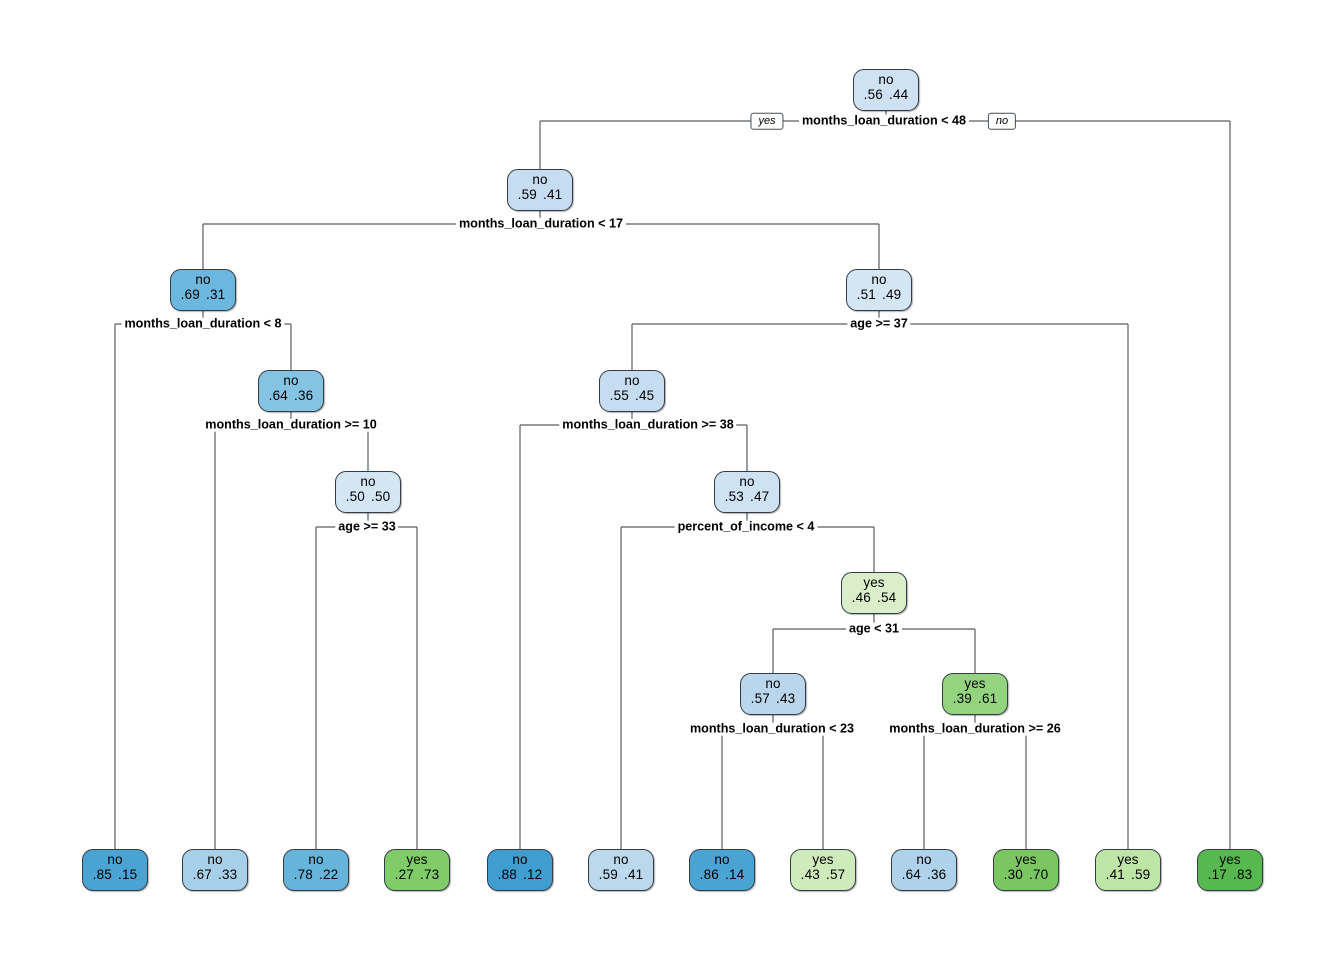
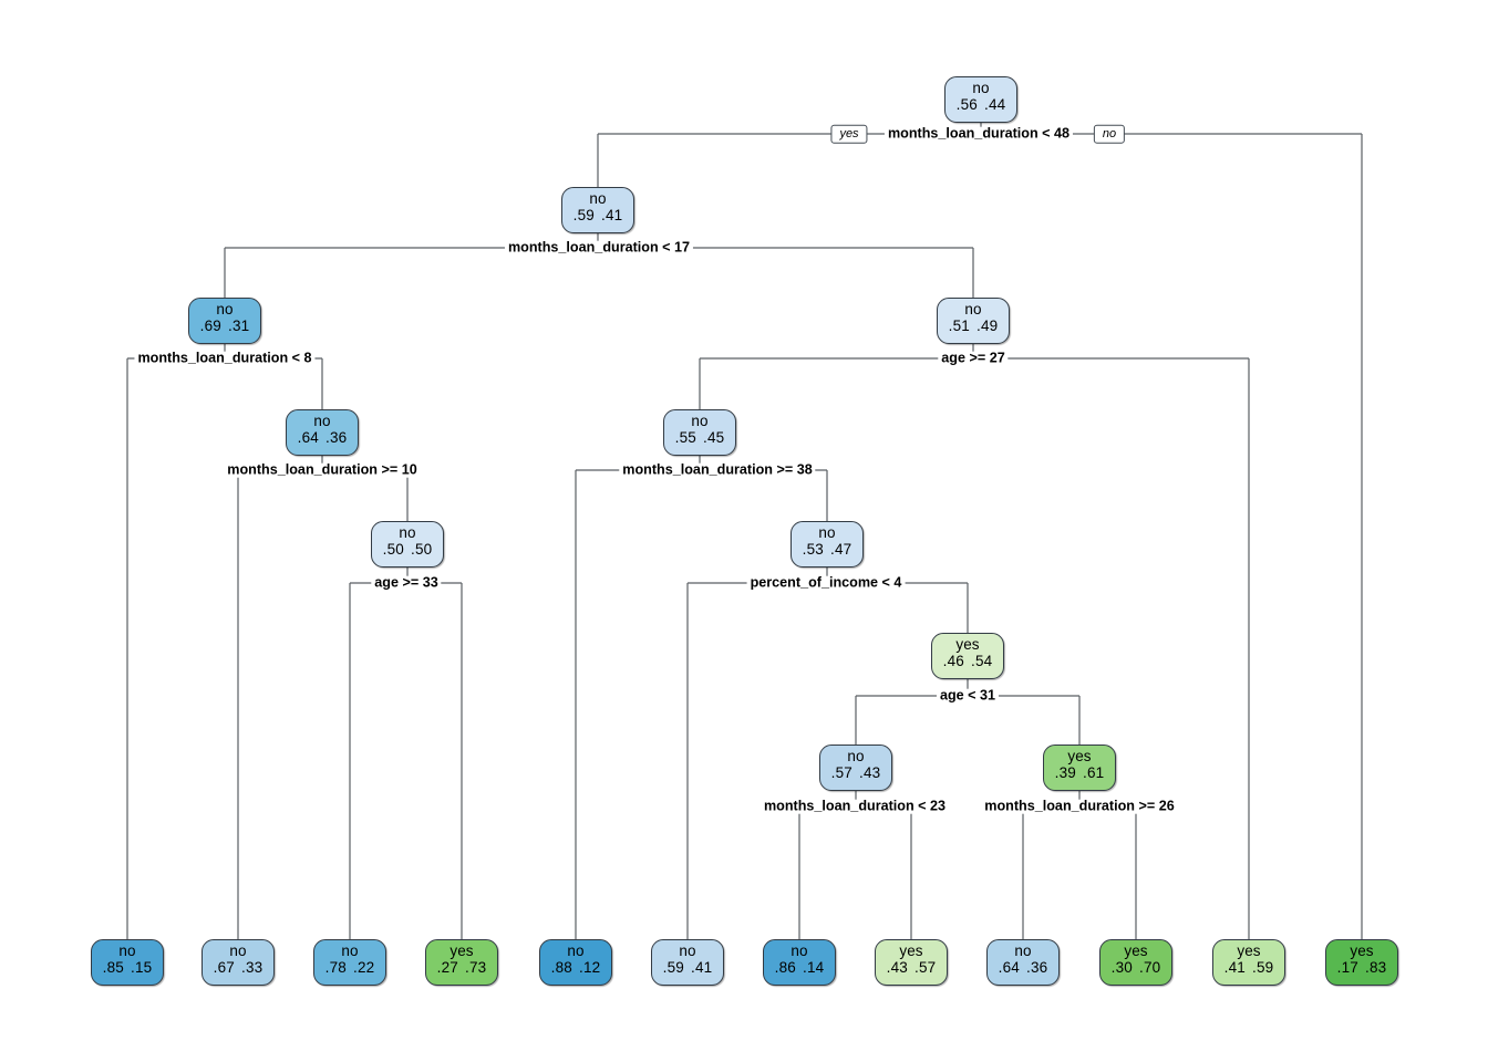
  no
  .56 .44
  no
  .59 .41
  no
  .69 .31
  no
  .51 .49
  no
  .64 .36
  no
  .55 .45
  no
  .50 .50
  no
  .53 .47
  yes
  .46 .54
  no
  .57 .43
  yes
  .39 .61
  no
  .85 .15
  no
  .67 .33
  no
  .78 .22
  yes
  .27 .73
  no
  .88 .12
  no
  .59 .41
  no
  .86 .14
  yes
  .43 .57
  no
  .64 .36
  yes
  .30 .70
  yes
  .41 .59
  yes
  .17 .83
  months_loan_duration < 48
  months_loan_duration < 17
  months_loan_duration < 8
- age >= 37
+ age >= 27
  months_loan_duration >= 10
  months_loan_duration >= 38
  age >= 33
  percent_of_income < 4
  age < 31
  months_loan_duration < 23
  months_loan_duration >= 26
  yes
  no
